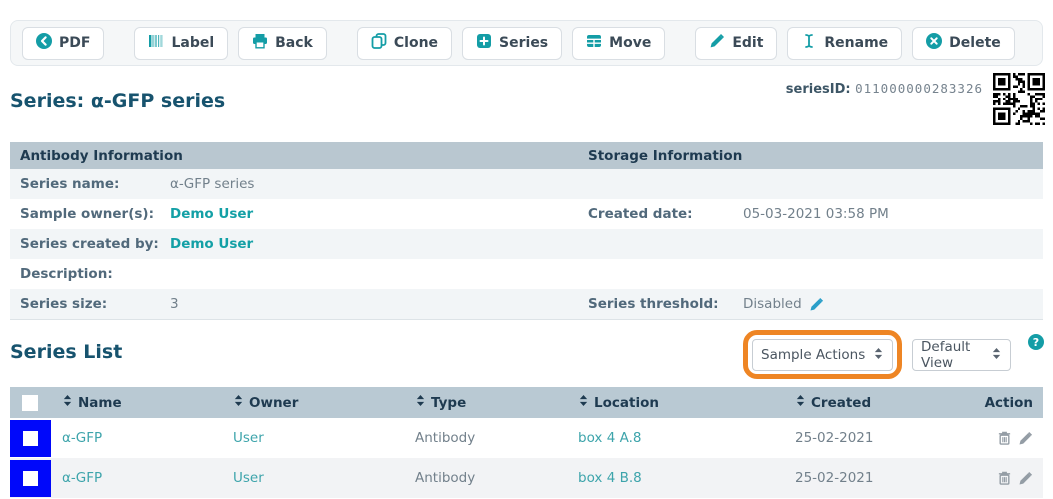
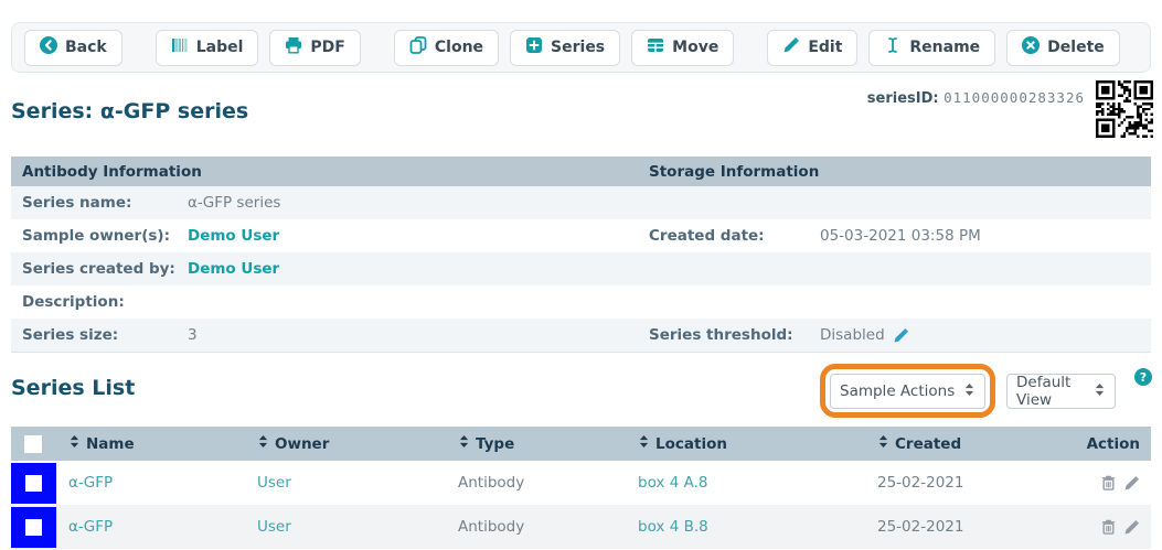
- PDF
+ Back
  Label
- Back
+ PDF
  Clone
  Series
  Move
  Edit
  Rename
  Delete
  Series: α-GFP series
  seriesID: 011000000283326
  Antibody Information
  Storage Information
  Series name:
  α-GFP series
  Sample owner(s):
  Demo User
  Created date:
  05-03-2021 03:58 PM
  Series created by:
  Demo User
  Description:
  Series size:
  3
  Series threshold:
  Disabled
  Series List
  Sample Actions
  Default View
  ?
  Name
  Owner
  Type
  Location
  Created
  Action
  α-GFP
  User
  Antibody
  box 4 A.8
  25-02-2021
  α-GFP
  User
  Antibody
  box 4 B.8
  25-02-2021
